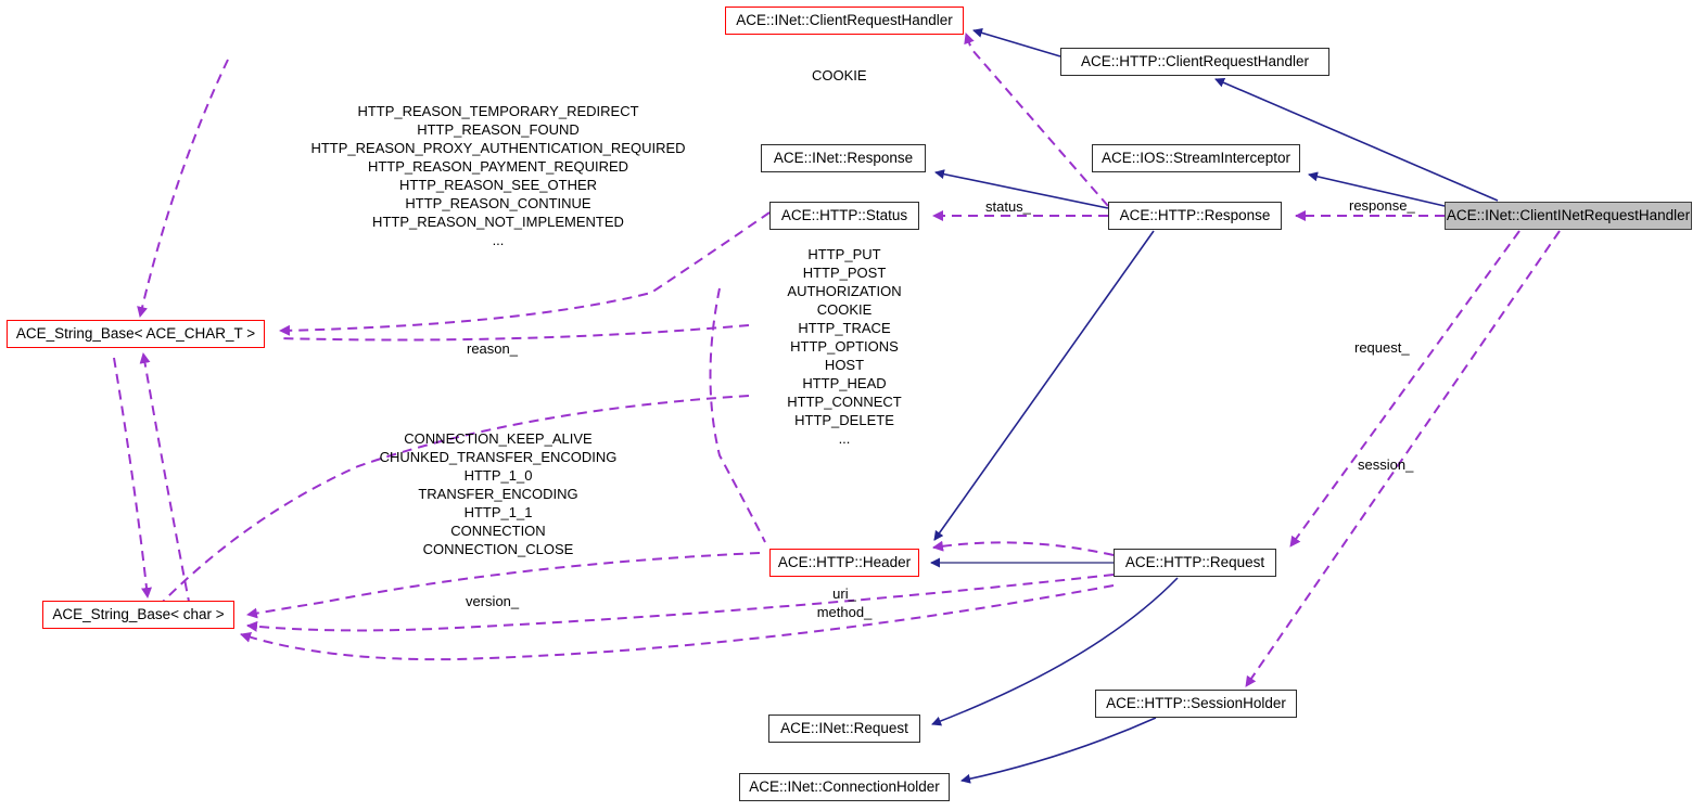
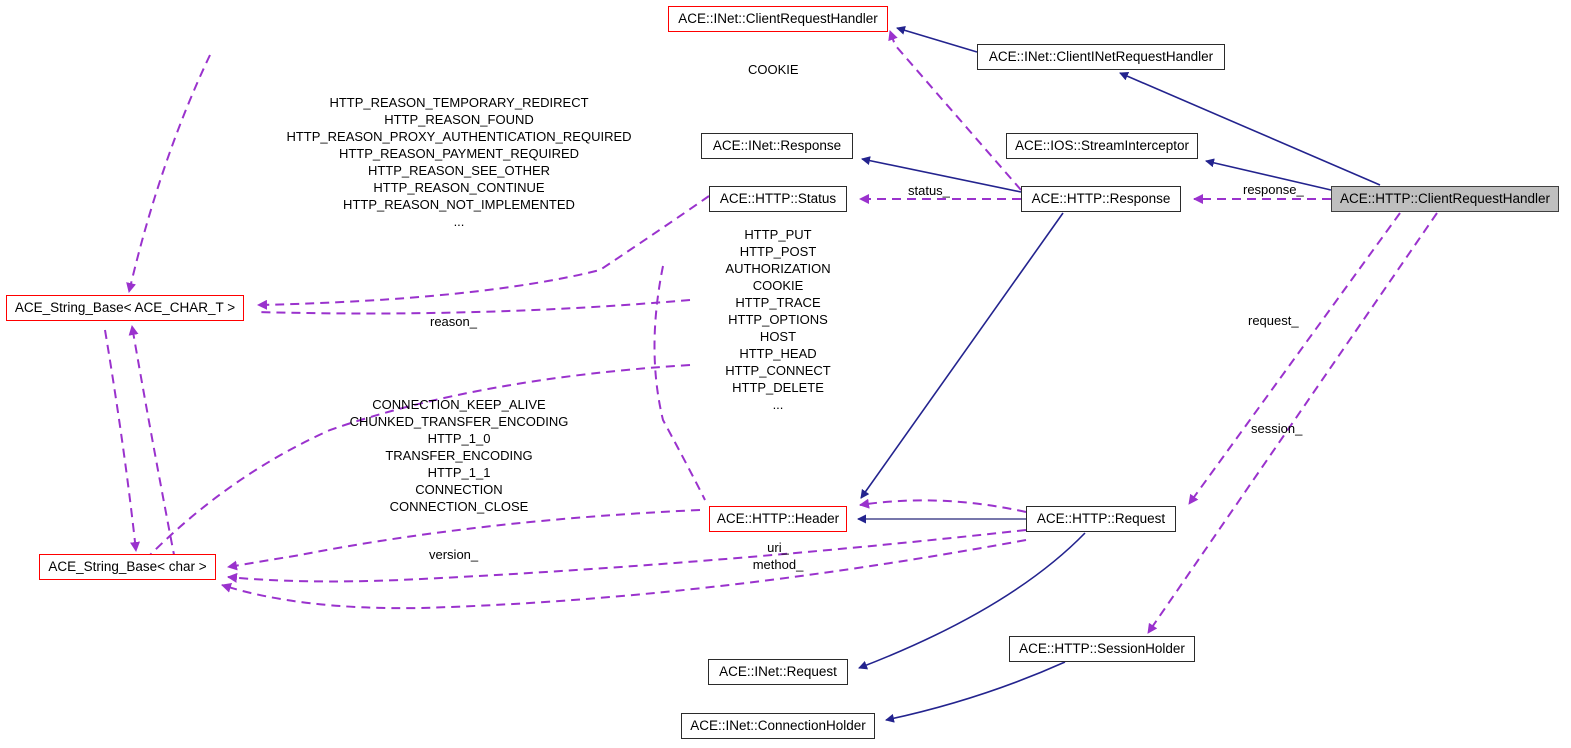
  ACE::INet::ClientRequestHandler
- ACE::HTTP::ClientRequestHandler
+ ACE::INet::ClientINetRequestHandler
  ACE::INet::Response
  ACE::IOS::StreamInterceptor
  ACE::HTTP::Status
  ACE::HTTP::Response
- ACE::INet::ClientINetRequestHandler
+ ACE::HTTP::ClientRequestHandler
  ACE_String_Base< ACE_CHAR_T >
  ACE::HTTP::Header
  ACE::HTTP::Request
  ACE_String_Base< char >
  ACE::HTTP::SessionHolder
  ACE::INet::Request
  ACE::INet::ConnectionHolder
  COOKIE
  status_
  response_
  reason_
  request_
  session_
  version_
  HTTP_REASON_TEMPORARY_REDIRECT
  HTTP_REASON_FOUND
  HTTP_REASON_PROXY_AUTHENTICATION_REQUIRED
  HTTP_REASON_PAYMENT_REQUIRED
  HTTP_REASON_SEE_OTHER
  HTTP_REASON_CONTINUE
  HTTP_REASON_NOT_IMPLEMENTED
  ...
  HTTP_PUT
  HTTP_POST
  AUTHORIZATION
  COOKIE
  HTTP_TRACE
  HTTP_OPTIONS
  HOST
  HTTP_HEAD
  HTTP_CONNECT
  HTTP_DELETE
  ...
  CONNECTION_KEEP_ALIVE
  CHUNKED_TRANSFER_ENCODING
  HTTP_1_0
  TRANSFER_ENCODING
  HTTP_1_1
  CONNECTION
  CONNECTION_CLOSE
  uri_
  method_
